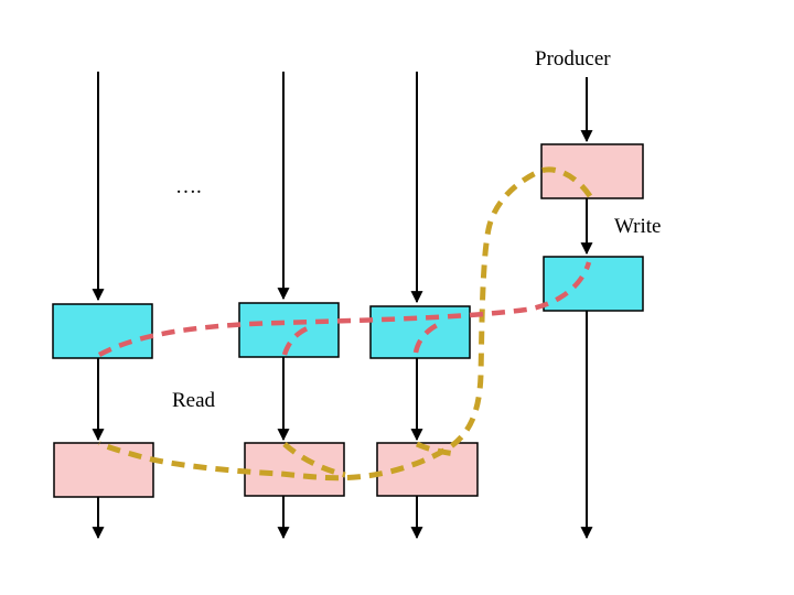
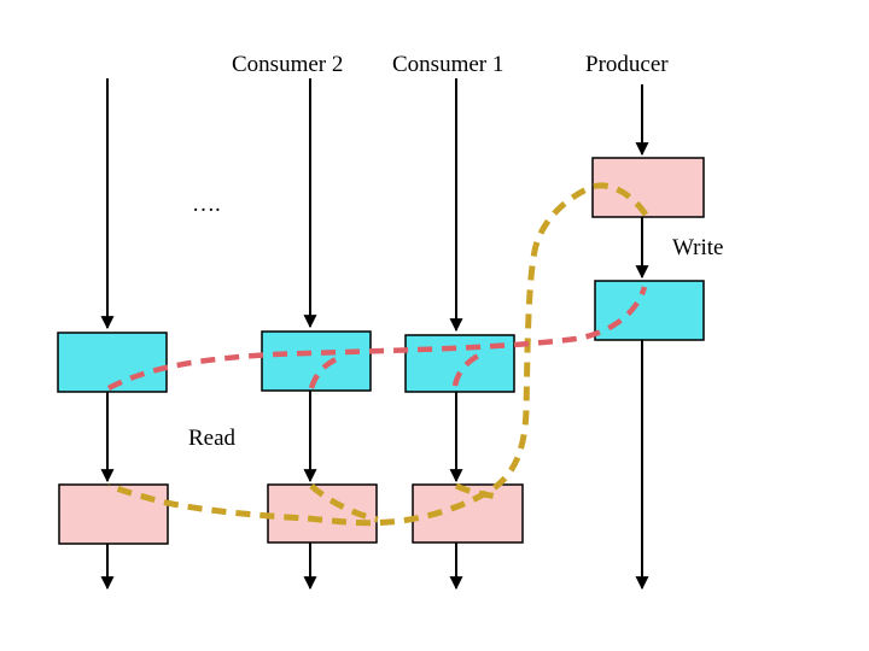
+ Consumer 2
+ Consumer 1
  Producer
  ….
  Write
  Read
